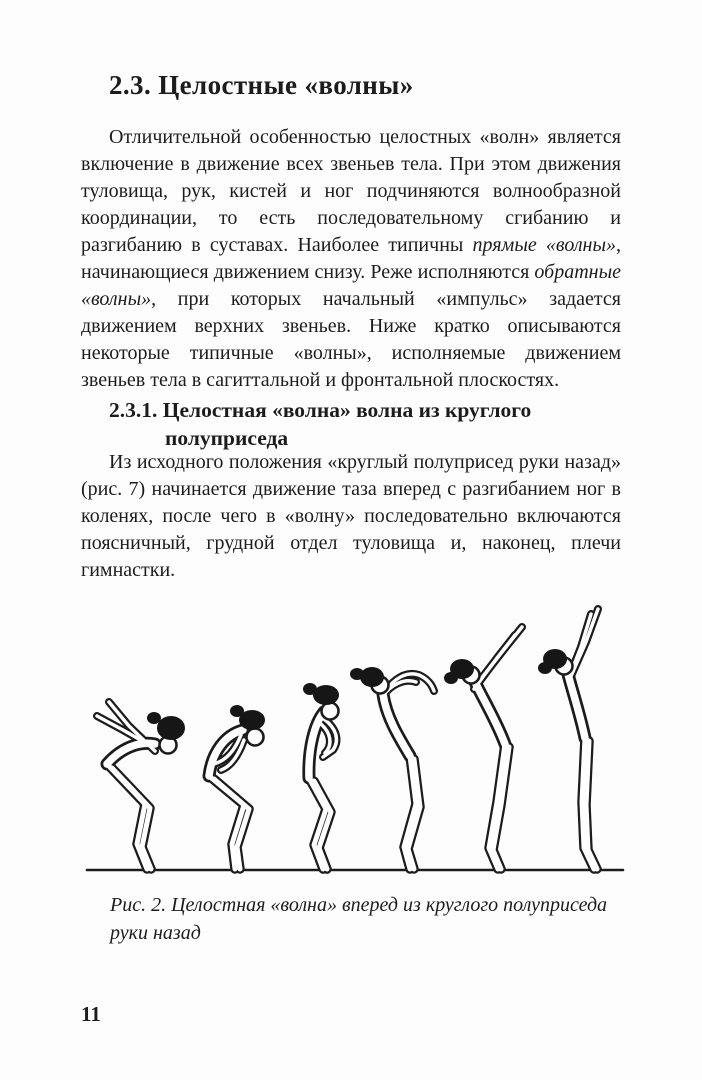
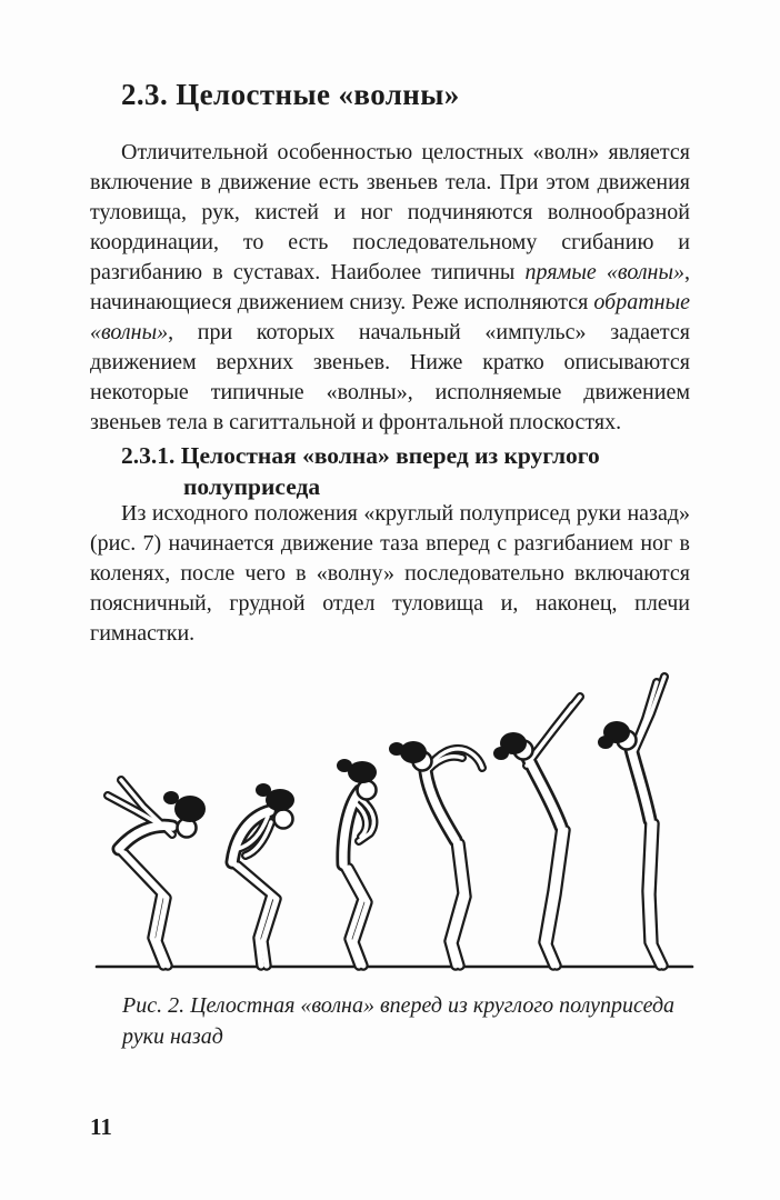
  2.3. Целостные «волны»
- Отличительной особенностью целостных «волн» является включение в движение всех звеньев тела. При этом движения туловища, рук, кистей и ног подчиняются волнообразной координации, то есть последовательному сгибанию и разгибанию в суставах. Наиболее типичны прямые «волны», начинающиеся движением снизу. Реже исполняются обратные «волны», при которых начальный «импульс» задается движением верхних звеньев. Ниже кратко описываются некоторые типичные «волны», исполняемые движением звеньев тела в сагиттальной и фронтальной плоскостях.
+ Отличительной особенностью целостных «волн» является включение в движение есть звеньев тела. При этом движения туловища, рук, кистей и ног подчиняются волнообразной координации, то есть последовательному сгибанию и разгибанию в суставах. Наиболее типичны прямые «волны», начинающиеся движением снизу. Реже исполняются обратные «волны», при которых начальный «импульс» задается движением верхних звеньев. Ниже кратко описываются некоторые типичные «волны», исполняемые движением звеньев тела в сагиттальной и фронтальной плоскостях.
- 2.3.1. Целостная «волна» волна из круглого полуприседа
+ 2.3.1. Целостная «волна» вперед из круглого полуприседа
  Из исходного положения «круглый полуприсед руки назад» (рис. 7) начинается движение таза вперед с разгибанием ног в коленях, после чего в «волну» последовательно включаются поясничный, грудной отдел туловища и, наконец, плечи гимнастки.
  Рис. 2. Целостная «волна» вперед из круглого полуприседа руки назад
  11
